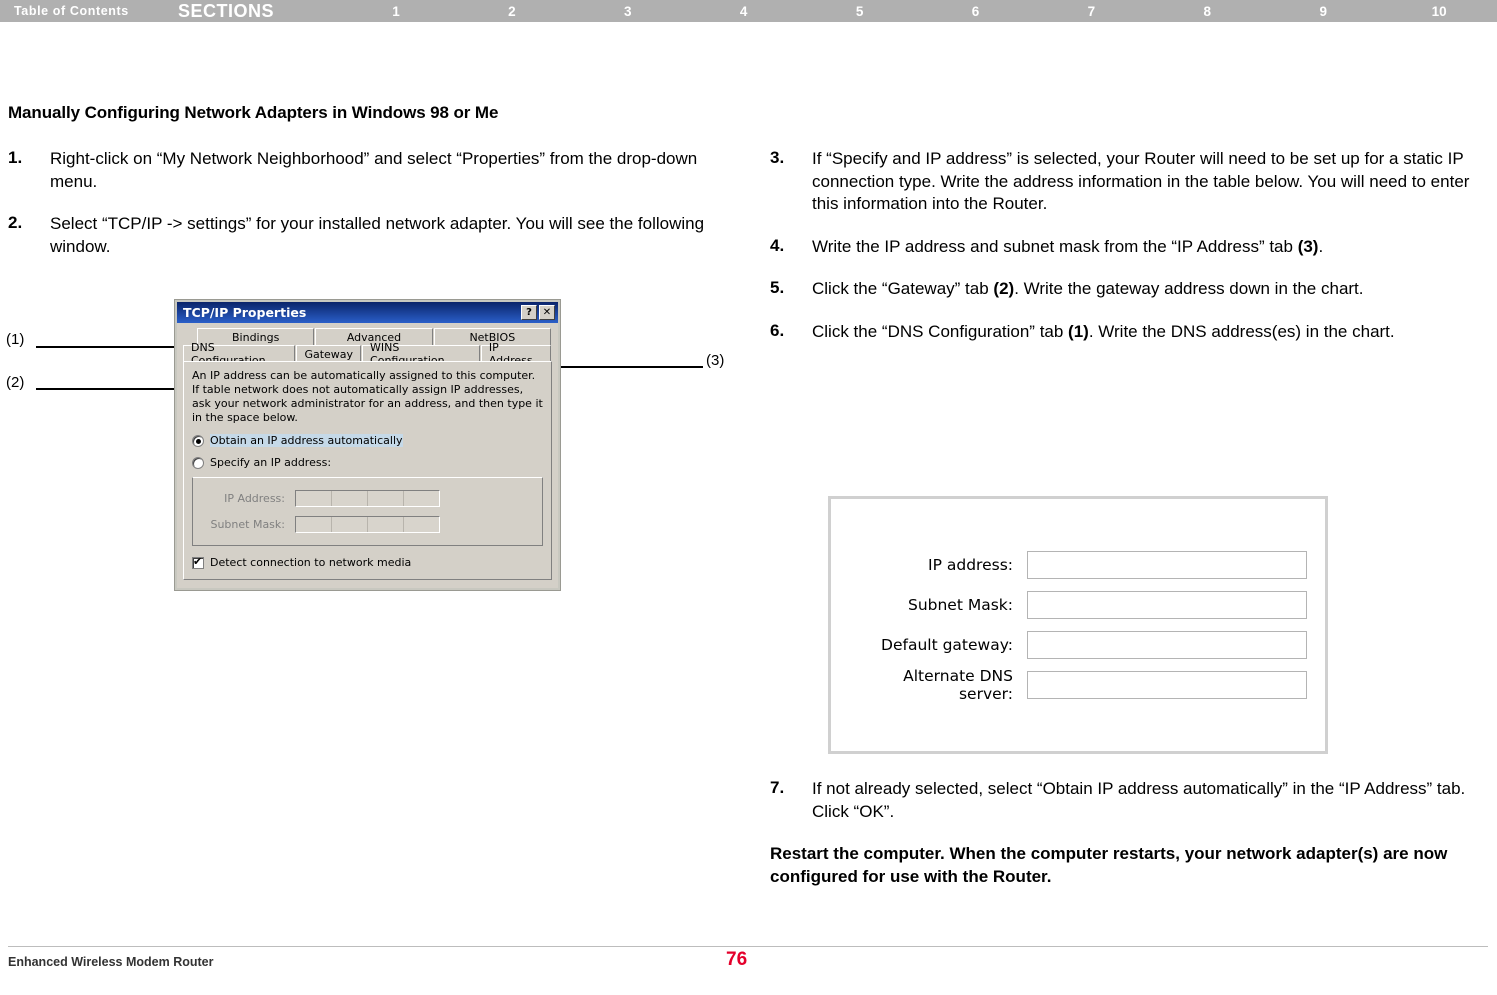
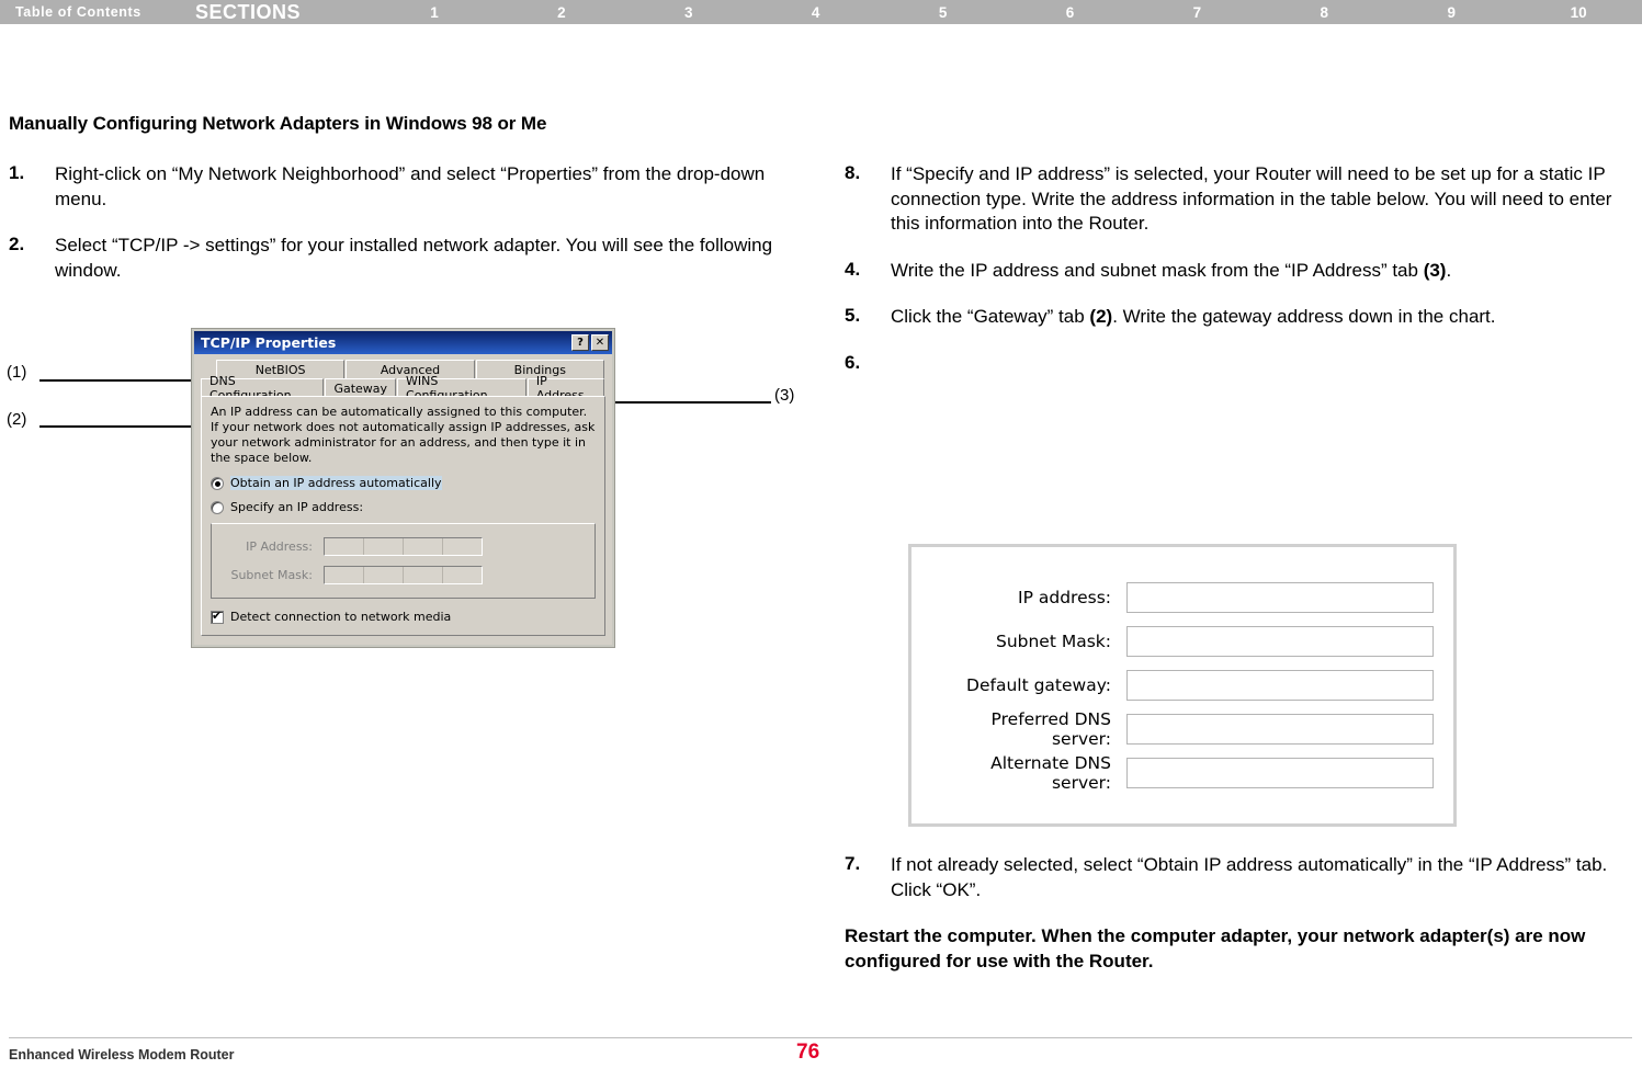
  Table of Contents
  SECTIONS
  1
  2
  3
  4
  5
  6
  7
  8
  9
  10
  Manually Configuring Network Adapters in Windows 98 or Me
  1.
  Right-click on “My Network Neighborhood” and select “Properties” from the drop-down menu.
  2.
  Select “TCP/IP -> settings” for your installed network adapter. You will see the following window.
  (1)
  (2)
  (3)
  TCP/IP Properties
  ?
  ✕
- Bindings
+ NetBIOS
  Advanced
- NetBIOS
+ Bindings
  Gateway
  IP Address
- An IP address can be automatically assigned to this computer. If table network does not automatically assign IP addresses, ask your network administrator for an address, and then type it in the space below.
+ An IP address can be automatically assigned to this computer. If your network does not automatically assign IP addresses, ask your network administrator for an address, and then type it in the space below.
  Obtain an IP address automatically
  Specify an IP address:
  IP Address:
  Subnet Mask:
  Detect connection to network media
- 3.
+ 8.
  If “Specify and IP address” is selected, your Router will need to be set up for a static IP connection type. Write the address information in the table below. You will need to enter this information into the Router.
  4.
  Write the IP address and subnet mask from the “IP Address” tab (3).
  5.
  Click the “Gateway” tab (2). Write the gateway address down in the chart.
  6.
- Click the “DNS Configuration” tab (1). Write the DNS address(es) in the chart.
  IP address:
  Subnet Mask:
  Default gateway:
+ Preferred DNS server:
  Alternate DNS server:
  7.
  If not already selected, select “Obtain IP address automatically” in the “IP Address” tab. Click “OK”.
- Restart the computer. When the computer restarts, your network adapter(s) are now configured for use with the Router.
+ Restart the computer. When the computer adapter, your network adapter(s) are now configured for use with the Router.
  Enhanced Wireless Modem Router
  76
